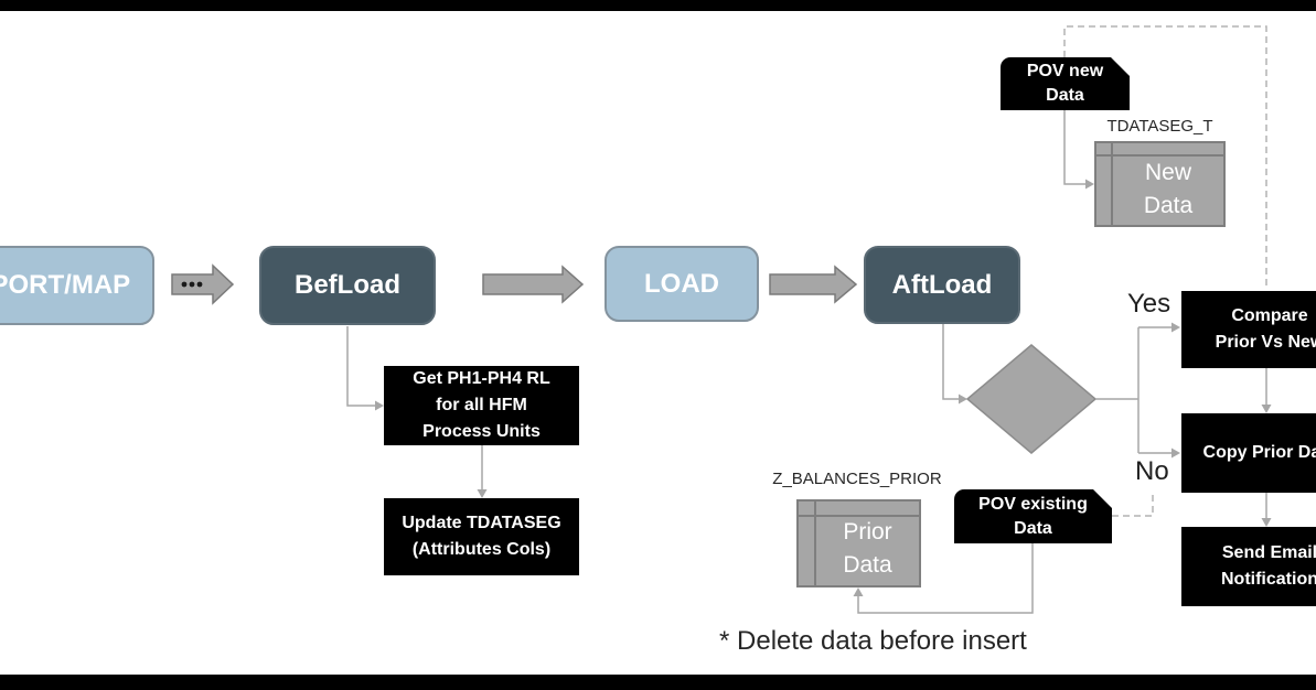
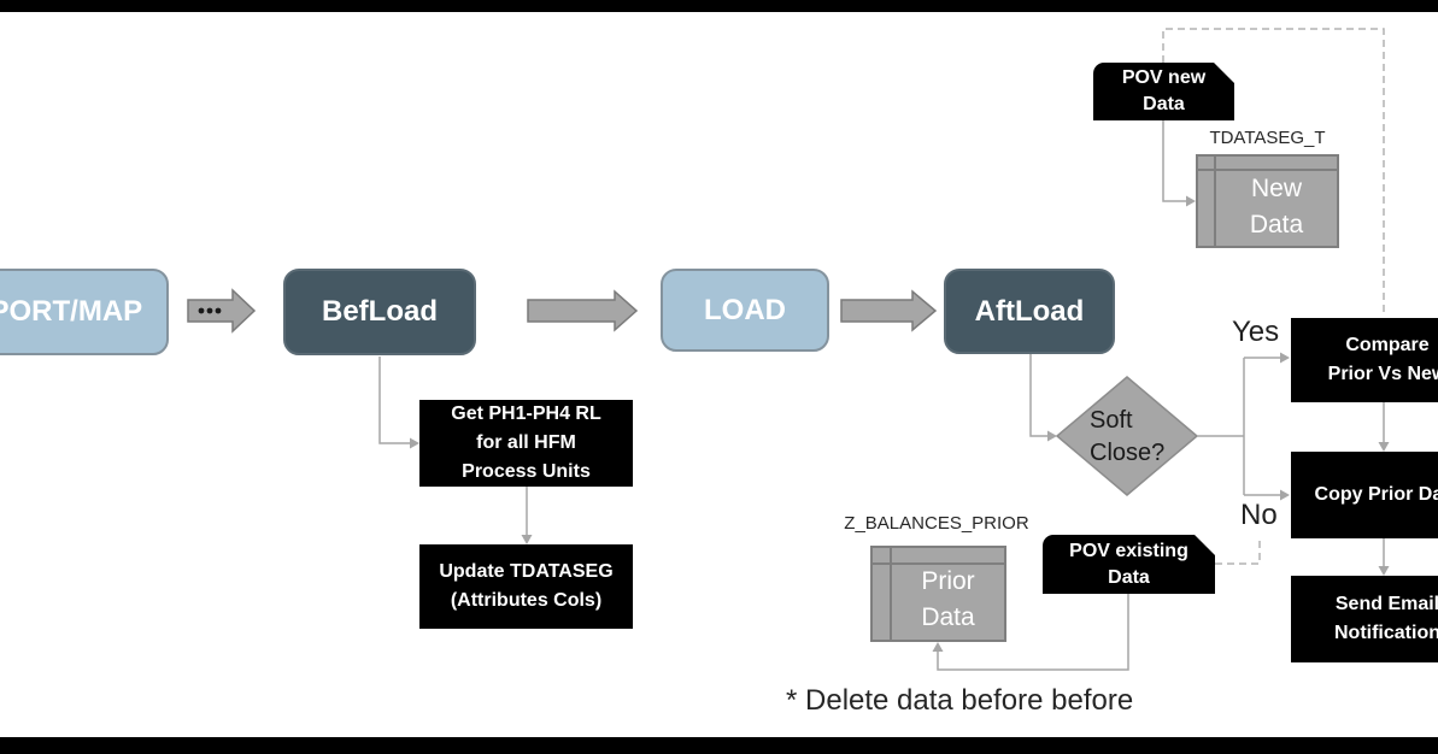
  ORT/MAP
  BefLoad
  LOAD
  AftLoad
  Get PH1-PH4 RL
  for all HFM
  Process Units
  Update TDATASEG
  (Attributes Cols)
+ Soft
+ Close?
  Yes
  No
  Compare
  Prior Vs Ne
  Copy Prior D
  Send Email
  Notification
  POV new
  Data
  POV existing
  Data
  TDATASEG_T
  Z_BALANCES_PRIOR
  New
  Data
  Prior
  Data
- * Delete data before insert
+ * Delete data before before
